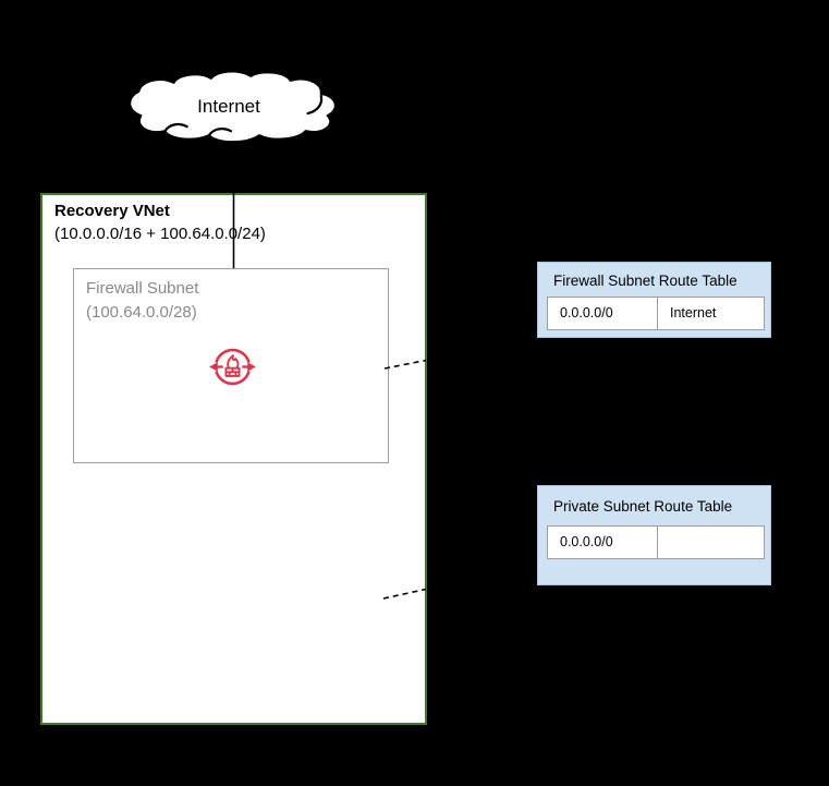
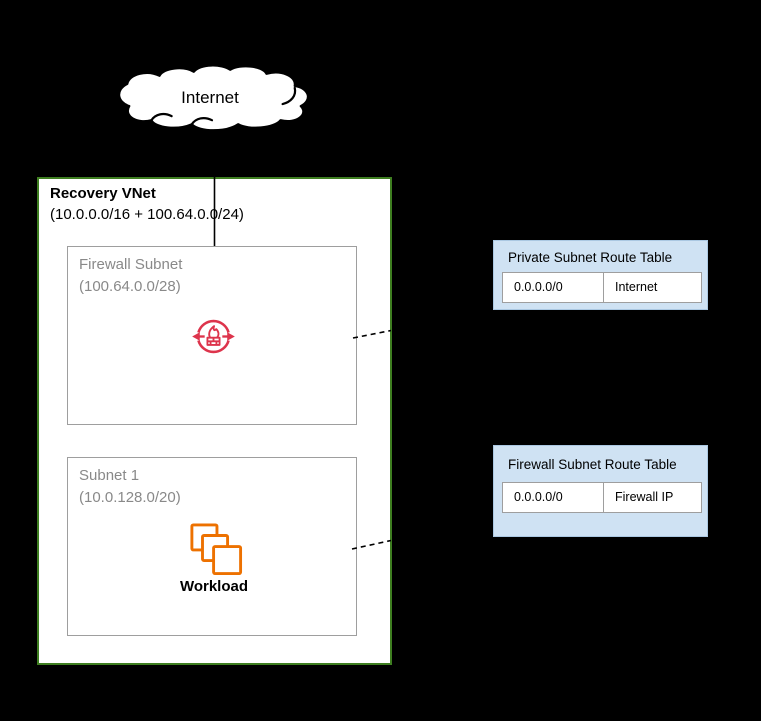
  Internet
  Recovery VNet
  (10.0.0.0/16 + 100.64.0./24)
  Firewall Subnet
  (100.64.0.0/28)
+ Subnet 1
+ (10.0.128.0/20)
+ Workload
- Firewall Subnet Route Table
+ Private Subnet Route Table
  0.0.0.0/0
  Internet
- Private Subnet Route Table
+ Firewall Subnet Route Table
  0.0.0.0/0
+ Firewall IP
